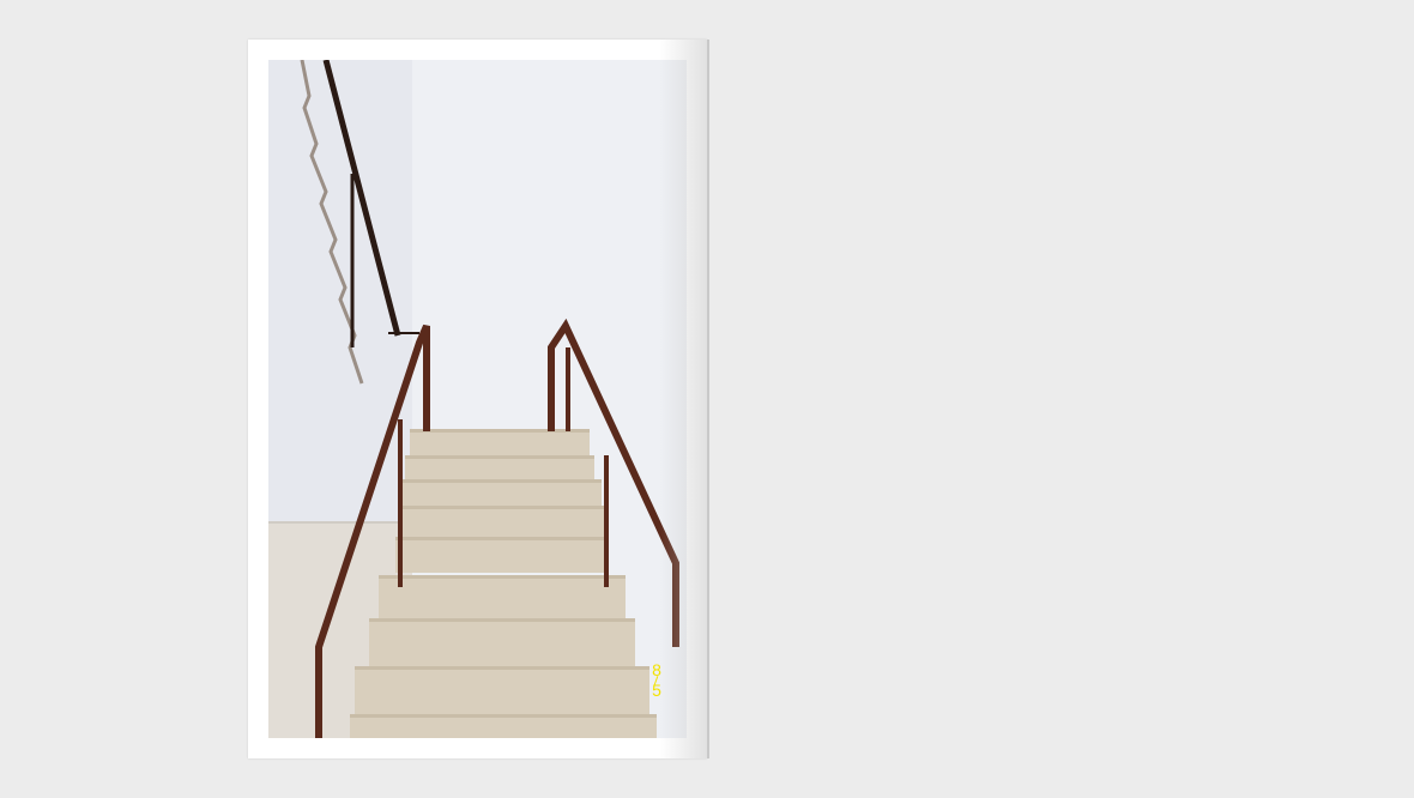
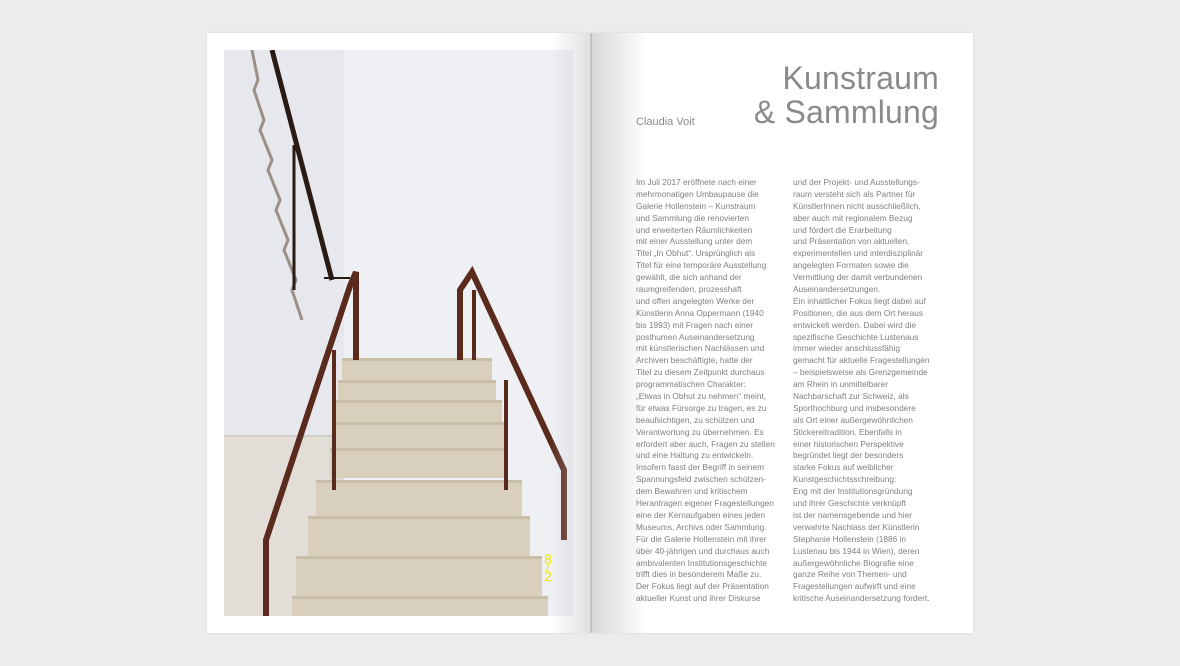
  8
- 5
+ 2
+ Kunstraum
+ & Sammlung
+ Claudia Voit
+ Im Juli 2017 eröffnete nach einer
+ mehrmonatigen Umbaupause die
+ Galerie Hollenstein – Kunstraum
+ und Sammlung die renovierten
+ und erweiterten Räumlichkeiten
+ mit einer Ausstellung unter dem
+ Titel „In Obhut“. Ursprünglich als
+ Titel für eine temporäre Ausstellung
+ gewählt, die sich anhand der
+ raumgreifenden, prozesshaft
+ und offen angelegten Werke der
+ Künstlerin Anna Oppermann (1940
+ bis 1993) mit Fragen nach einer
+ posthumen Auseinandersetzung
+ mit künstlerischen Nachlässen und
+ Archiven beschäftigte, hatte der
+ Titel zu diesem Zeitpunkt durchaus
+ programmatischen Charakter:
+ „Etwas in Obhut zu nehmen“ meint,
+ für etwas Fürsorge zu tragen, es zu
+ beaufsichtigen, zu schützen und
+ Verantwortung zu übernehmen. Es
+ erfordert aber auch, Fragen zu stellen
+ und eine Haltung zu entwickeln.
+ Insofern fasst der Begriff in seinem
+ Spannungsfeld zwischen schützen-
+ dem Bewahren und kritischem
+ Herantragen eigener Fragestellungen
+ eine der Kernaufgaben eines jeden
+ Museums, Archivs oder Sammlung.
+ Für die Galerie Hollenstein mit ihrer
+ über 40-jährigen und durchaus auch
+ ambivalenten Institutionsgeschichte
+ trifft dies in besonderem Maße zu.
+ Der Fokus liegt auf der Präsentation
+ aktueller Kunst und ihrer Diskurse
+ und der Projekt- und Ausstellungs-
+ raum versteht sich als Partner für
+ KünstlerInnen nicht ausschließlich,
+ aber auch mit regionalem Bezug
+ und fördert die Erarbeitung
+ und Präsentation von aktuellen,
+ experimentellen und interdisziplinär
+ angelegten Formaten sowie die
+ Vermittlung der damit verbundenen
+ Auseinandersetzungen.
+ Ein inhaltlicher Fokus liegt dabei auf
+ Positionen, die aus dem Ort heraus
+ entwickelt werden. Dabei wird die
+ spezifische Geschichte Lustenaus
+ immer wieder anschlussfähig
+ gemacht für aktuelle Fragestellungen
+ – beispielsweise als Grenzgemeinde
+ am Rhein in unmittelbarer
+ Nachbarschaft zur Schweiz, als
+ Sporthochburg und insbesondere
+ als Ort einer außergewöhnlichen
+ Stickereitradition. Ebenfalls in
+ einer historischen Perspektive
+ begründet liegt der besonders
+ starke Fokus auf weiblicher
+ Kunstgeschichtsschreibung:
+ Eng mit der Institutionsgründung
+ und ihrer Geschichte verknüpft
+ ist der namensgebende und hier
+ verwahrte Nachlass der Künstlerin
+ Stephanie Hollenstein (1886 in
+ Lustenau bis 1944 in Wien), deren
+ außergewöhnliche Biografie eine
+ ganze Reihe von Themen- und
+ Fragestellungen aufwirft und eine
+ kritische Auseinandersetzung fordert.
